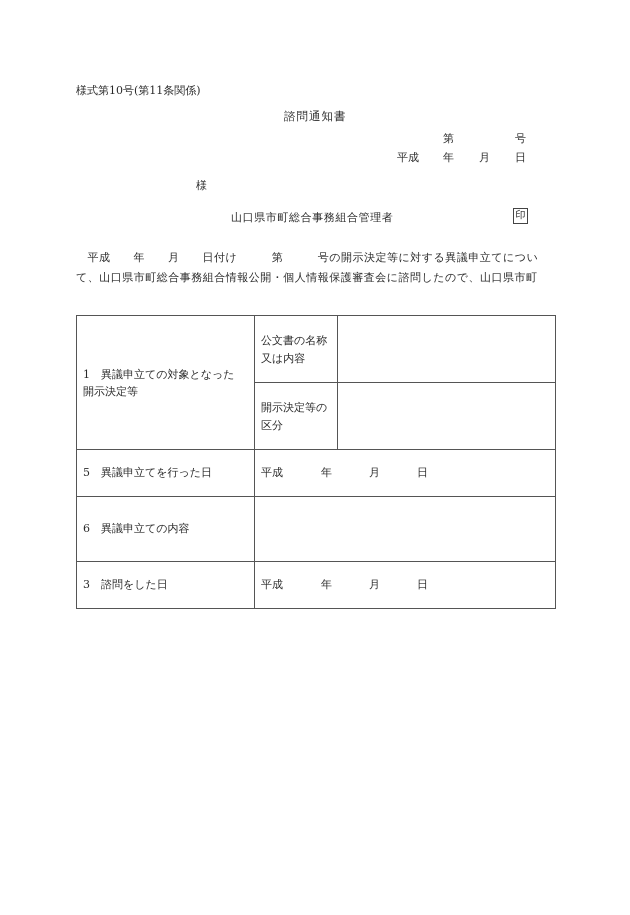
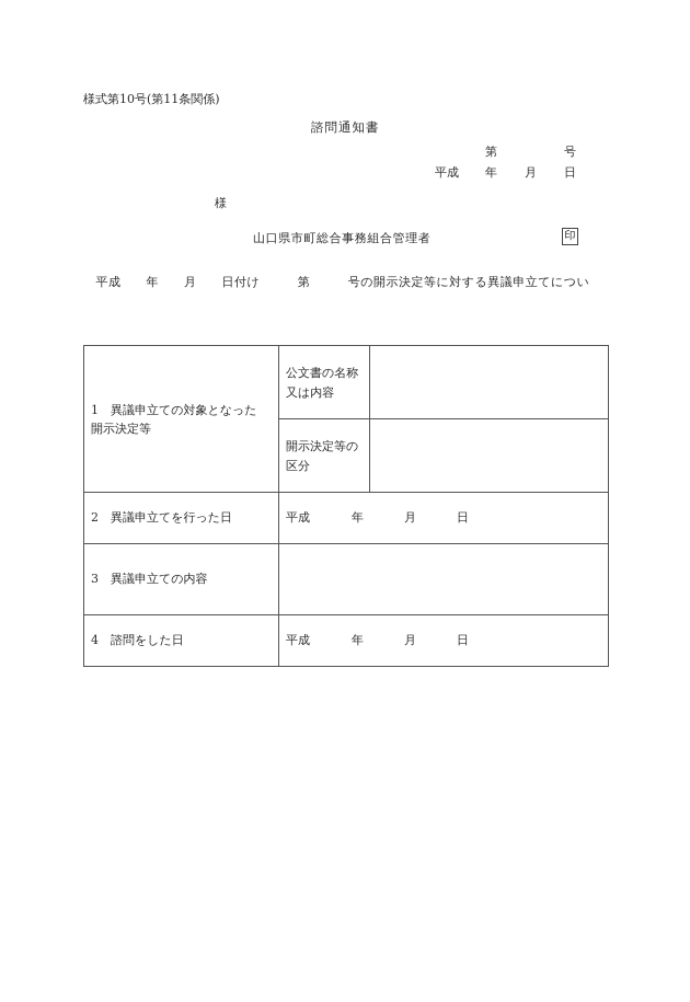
  様式第10号(第11条関係)
  諮問通知書
  第
  号
  平成
  年
  月
  日
  様
  山口県市町総合事務組合管理者
  印
  平成 年 月 日付け 第 号の開示決定等に対する異議申立てについ
- て、山口県市町総合事務組合情報公開・個人情報保護審査会に諮問したので、山口県市町
  1 異議申立ての対象となった 開示決定等	公文書の名称 又は内容
  開示決定等の 区分
- 5 異議申立てを行った日	平成 年 月 日
+ 2 異議申立てを行った日	平成 年 月 日
- 6 異議申立ての内容
+ 3 異議申立ての内容
- 3 諮問をした日	平成 年 月 日
+ 4 諮問をした日	平成 年 月 日
